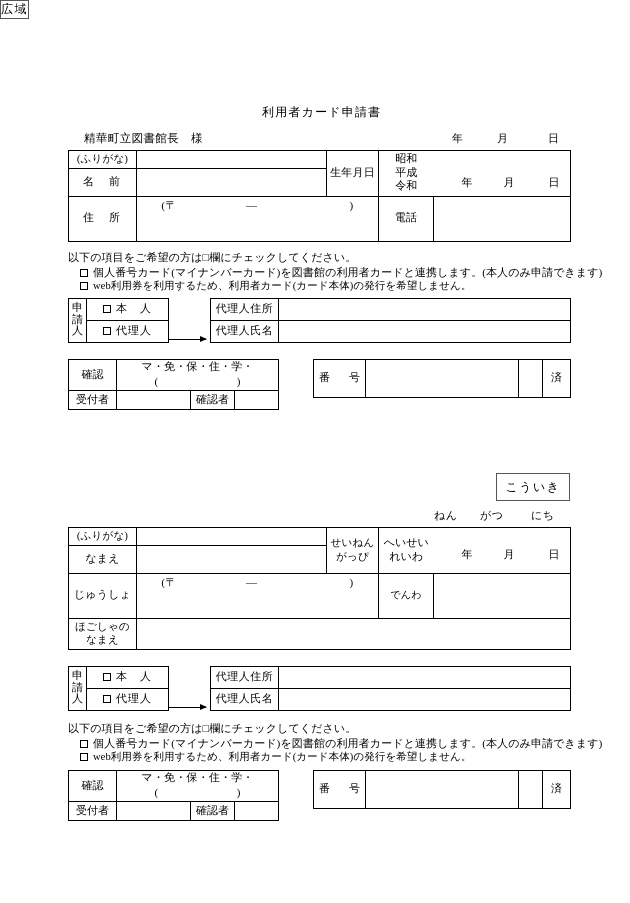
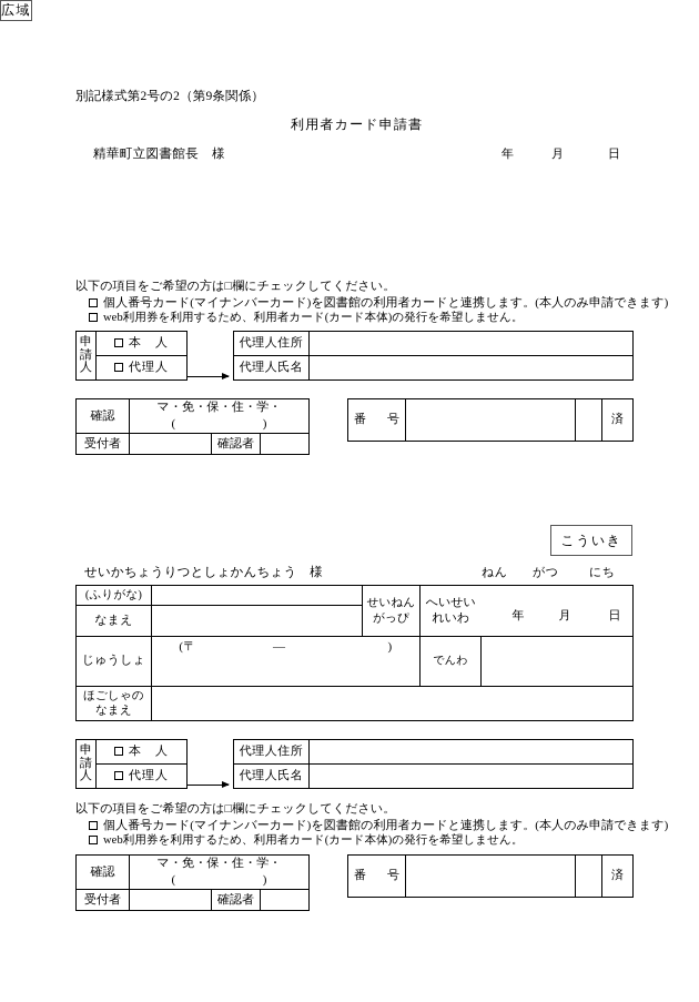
+ 別記様式第2号の2（第9条関係）
  利用者カード申請書
  広域
  精華町立図書館長 様
  年
  月
  日
- (ふりがな)		生年月日	昭和 平成 令和	年 月 日
- 名 前
- 住 所	(〒 ― )	電話
  以下の項目をご希望の方は□欄にチェックしてください。
  個人番号カード(マイナンバーカード)を図書館の利用者カードと連携します。(本人のみ申請できます)
  web利用券を利用するため、利用者カード(カード本体)の発行を希望しません。
  申 請 人	本 人
  代理人
  代理人住所
  代理人氏名
  確認	マ・免・保・住・学・( )
  受付者		確認者
  番 号			済
  こういき
+ せいかちょうりつとしょかんちょう 様
  ねん
  がつ
  にち
  (ふりがな)		せいねん がっぴ	へいせい れいわ	年 月 日
  なまえ
  じゅうしょ	(〒 ― )	でんわ
  ほごしゃの なまえ
  申 請 人	本 人
  代理人
  代理人住所
  代理人氏名
  以下の項目をご希望の方は□欄にチェックしてください。
  個人番号カード(マイナンバーカード)を図書館の利用者カードと連携します。(本人のみ申請できます)
  web利用券を利用するため、利用者カード(カード本体)の発行を希望しません。
  確認	マ・免・保・住・学・( )
  受付者		確認者
  番 号			済
